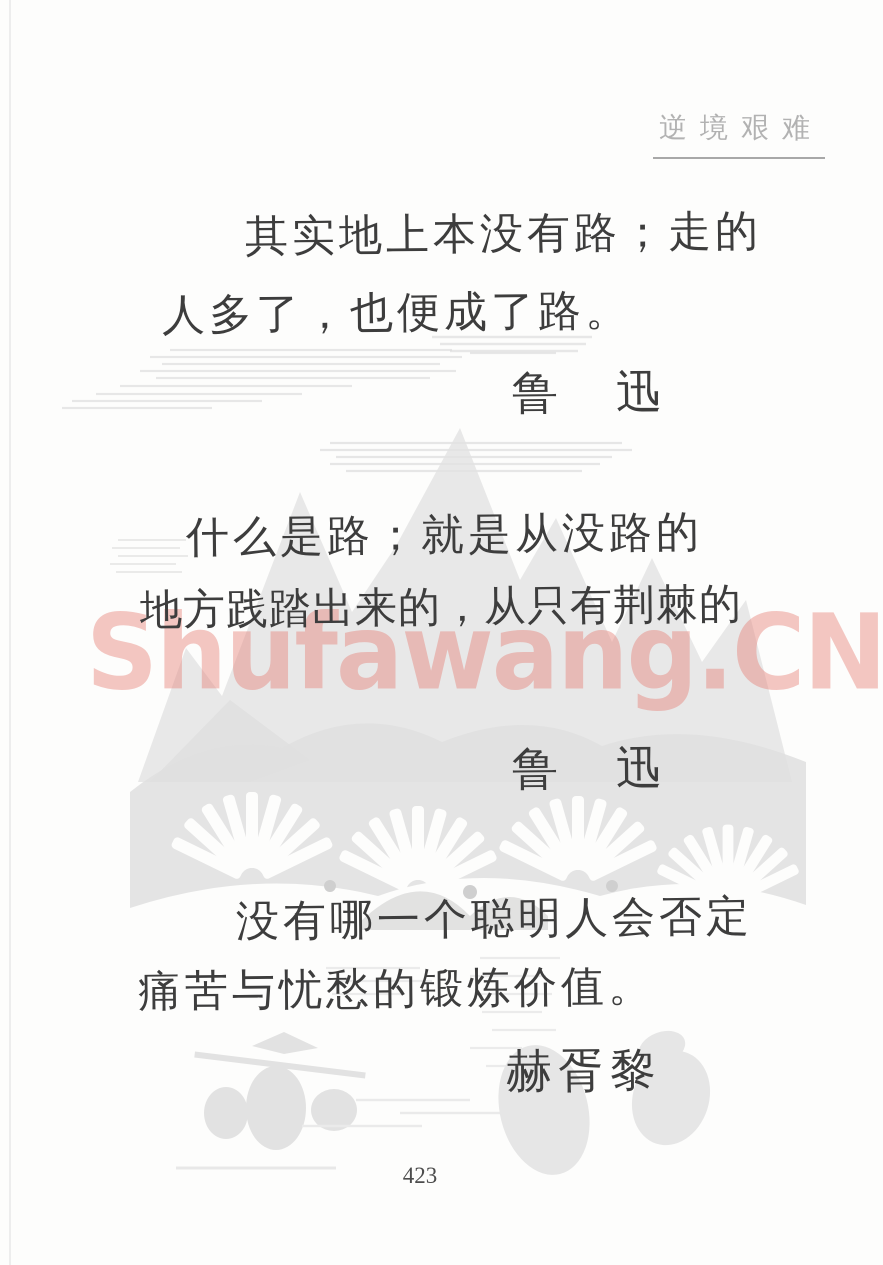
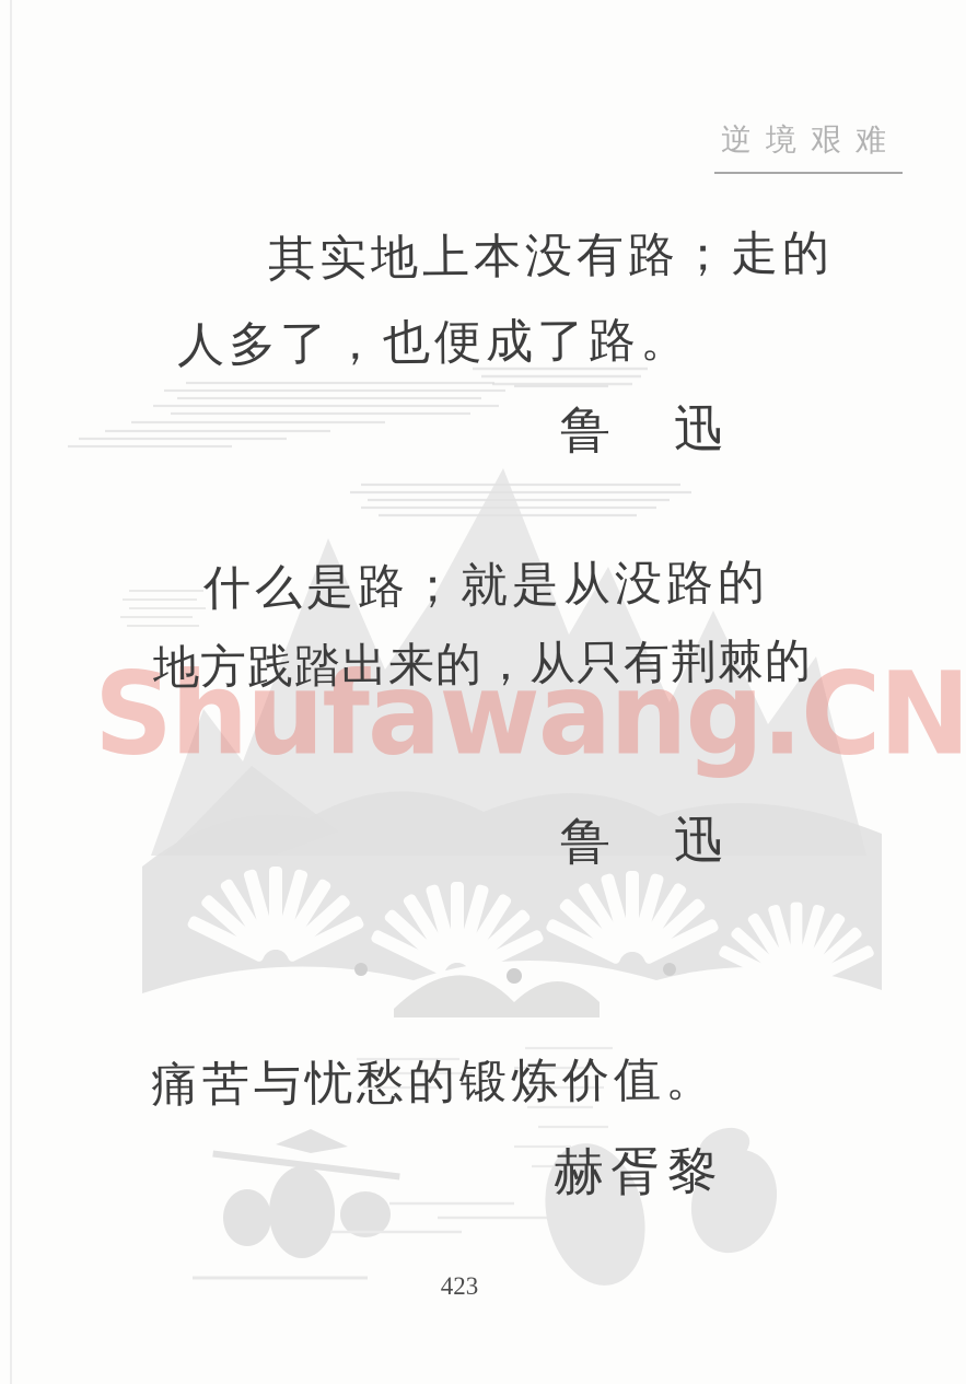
  Shufawang.CN
  逆境艰难
  其实地上本没有路；走的
  人多了，也便成了路。
  鲁 迅
  什么是路；就是从没路的
  地方践踏出来的，从只有荆棘的
  鲁 迅
- 没有哪一个聪明人会否定
  痛苦与忧愁的锻炼价值。
  赫胥黎
  423
